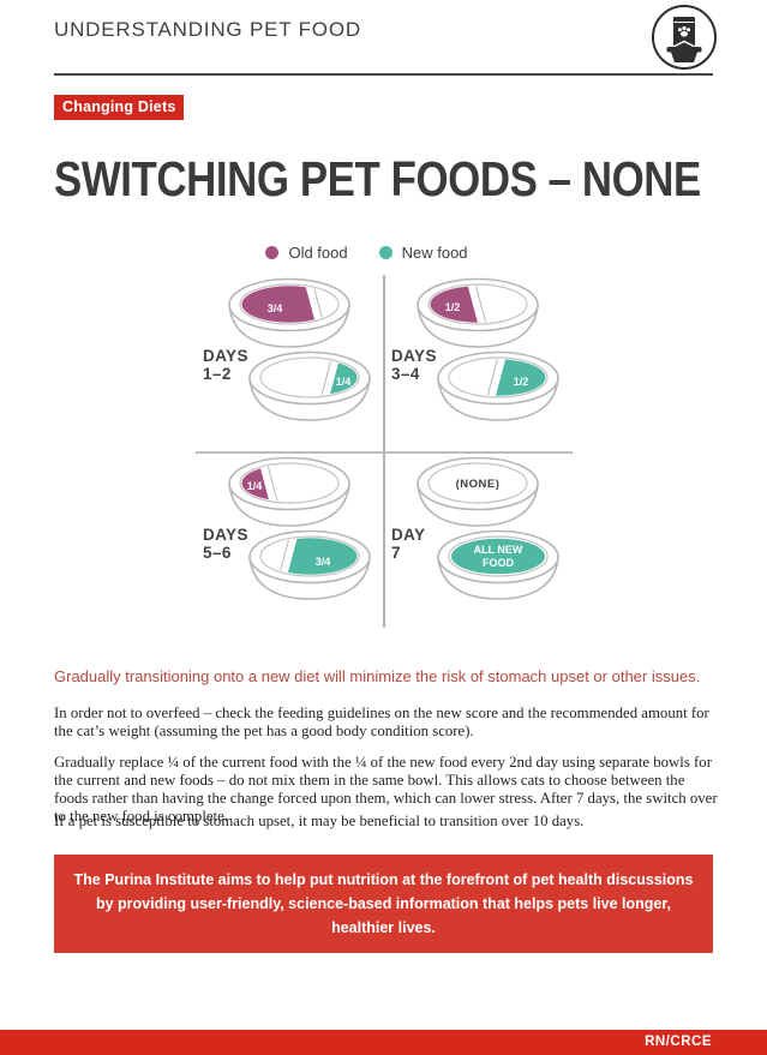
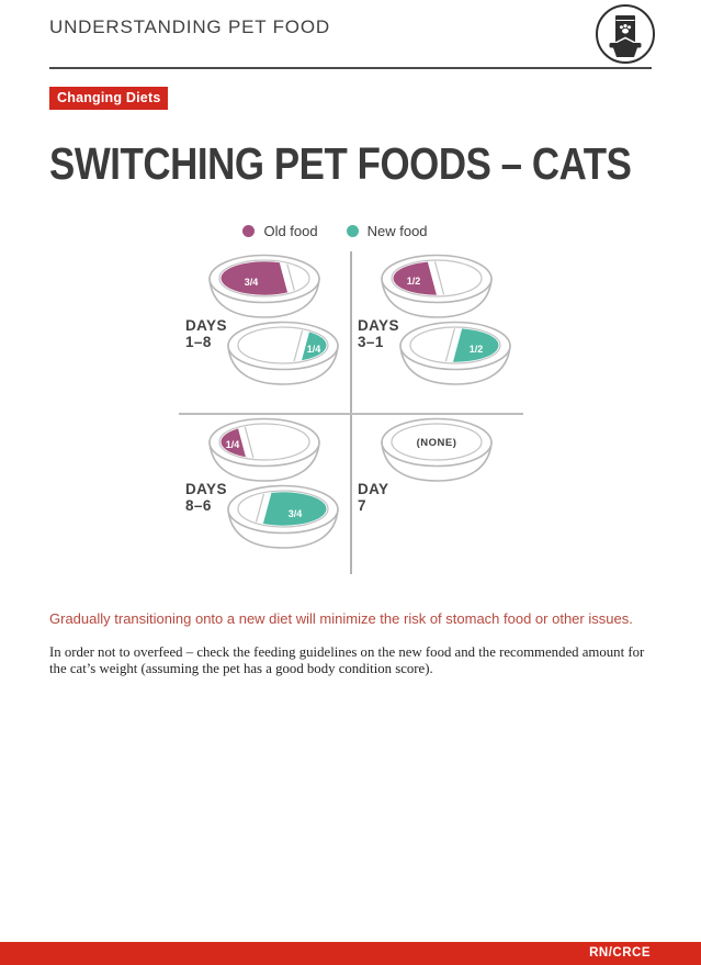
  UNDERSTANDING PET FOOD
  Changing Diets
- SWITCHING PET FOODS – NONE
+ SWITCHING PET FOODS – CATS
  Old food
  New food
  DAYS
- 1–2
+ 1–8
  3/4
  1/4
  DAYS
- 3–4
+ 3–1
  1/2
  1/2
  DAYS
- 5–6
+ 8–6
  1/4
  3/4
  DAY
  7
  (NONE)
- ALL NEW
- FOOD
- Gradually transitioning onto a new diet will minimize the risk of stomach upset or other issues.
+ Gradually transitioning onto a new diet will minimize the risk of stomach food or other issues.
- In order not to overfeed – check the feeding guidelines on the new score and the recommended amount for the cat’s weight (assuming the pet has a good body condition score).
+ In order not to overfeed – check the feeding guidelines on the new food and the recommended amount for the cat’s weight (assuming the pet has a good body condition score).
- Gradually replace ¼ of the current food with the ¼ of the new food every 2nd day using separate bowls for the current and new foods – do not mix them in the same bowl. This allows cats to choose between the foods rather than having the change forced upon them, which can lower stress. After 7 days, the switch over to the new food is complete.
- If a pet is susceptible to stomach upset, it may be beneficial to transition over 10 days.
- The Purina Institute aims to help put nutrition at the forefront of pet health discussions by providing user-friendly, science-based information that helps pets live longer, healthier lives.
  RN/CRCE
